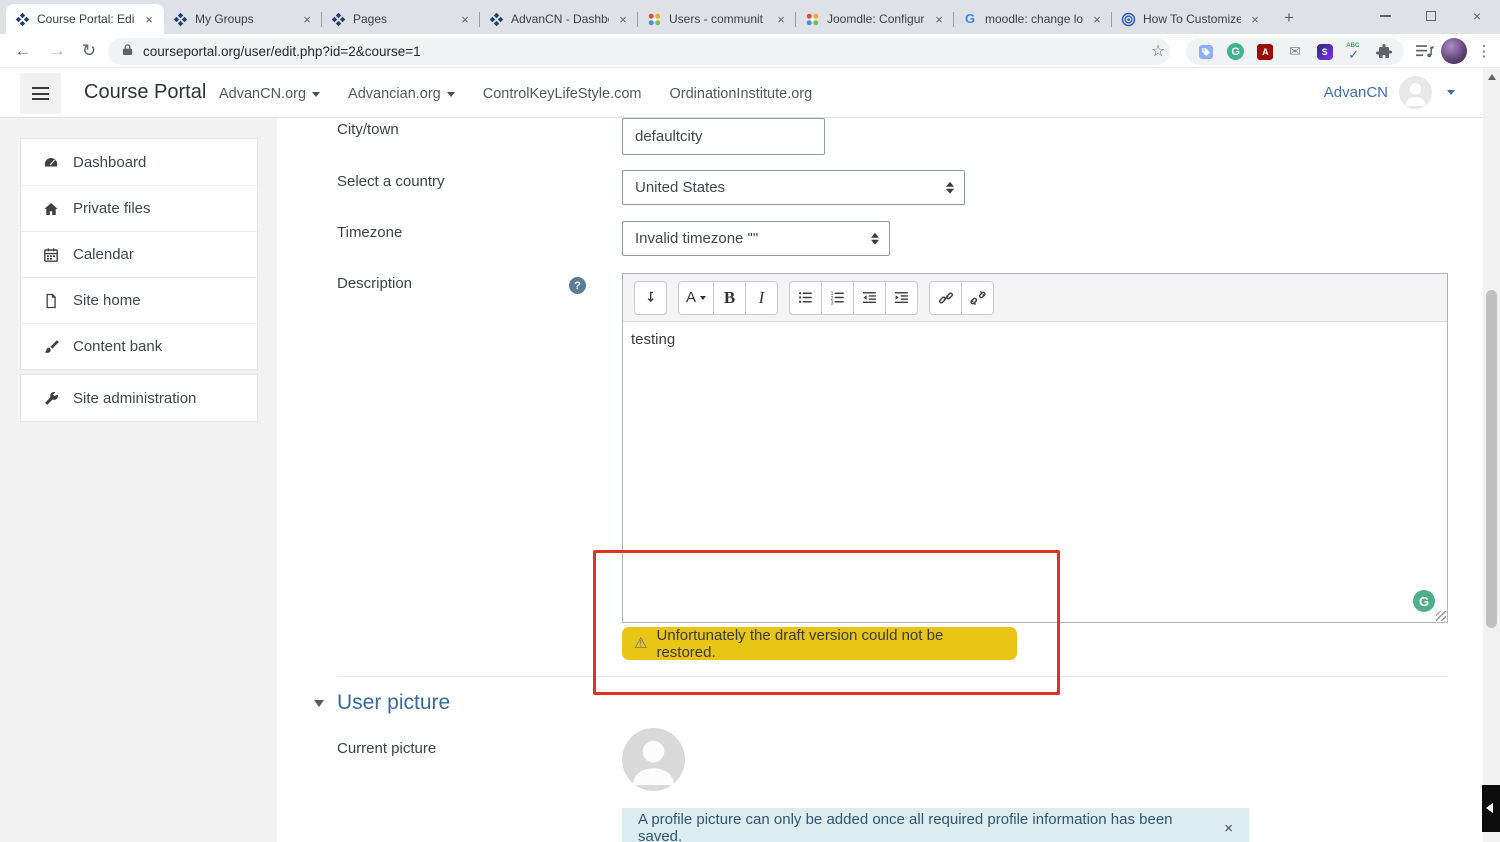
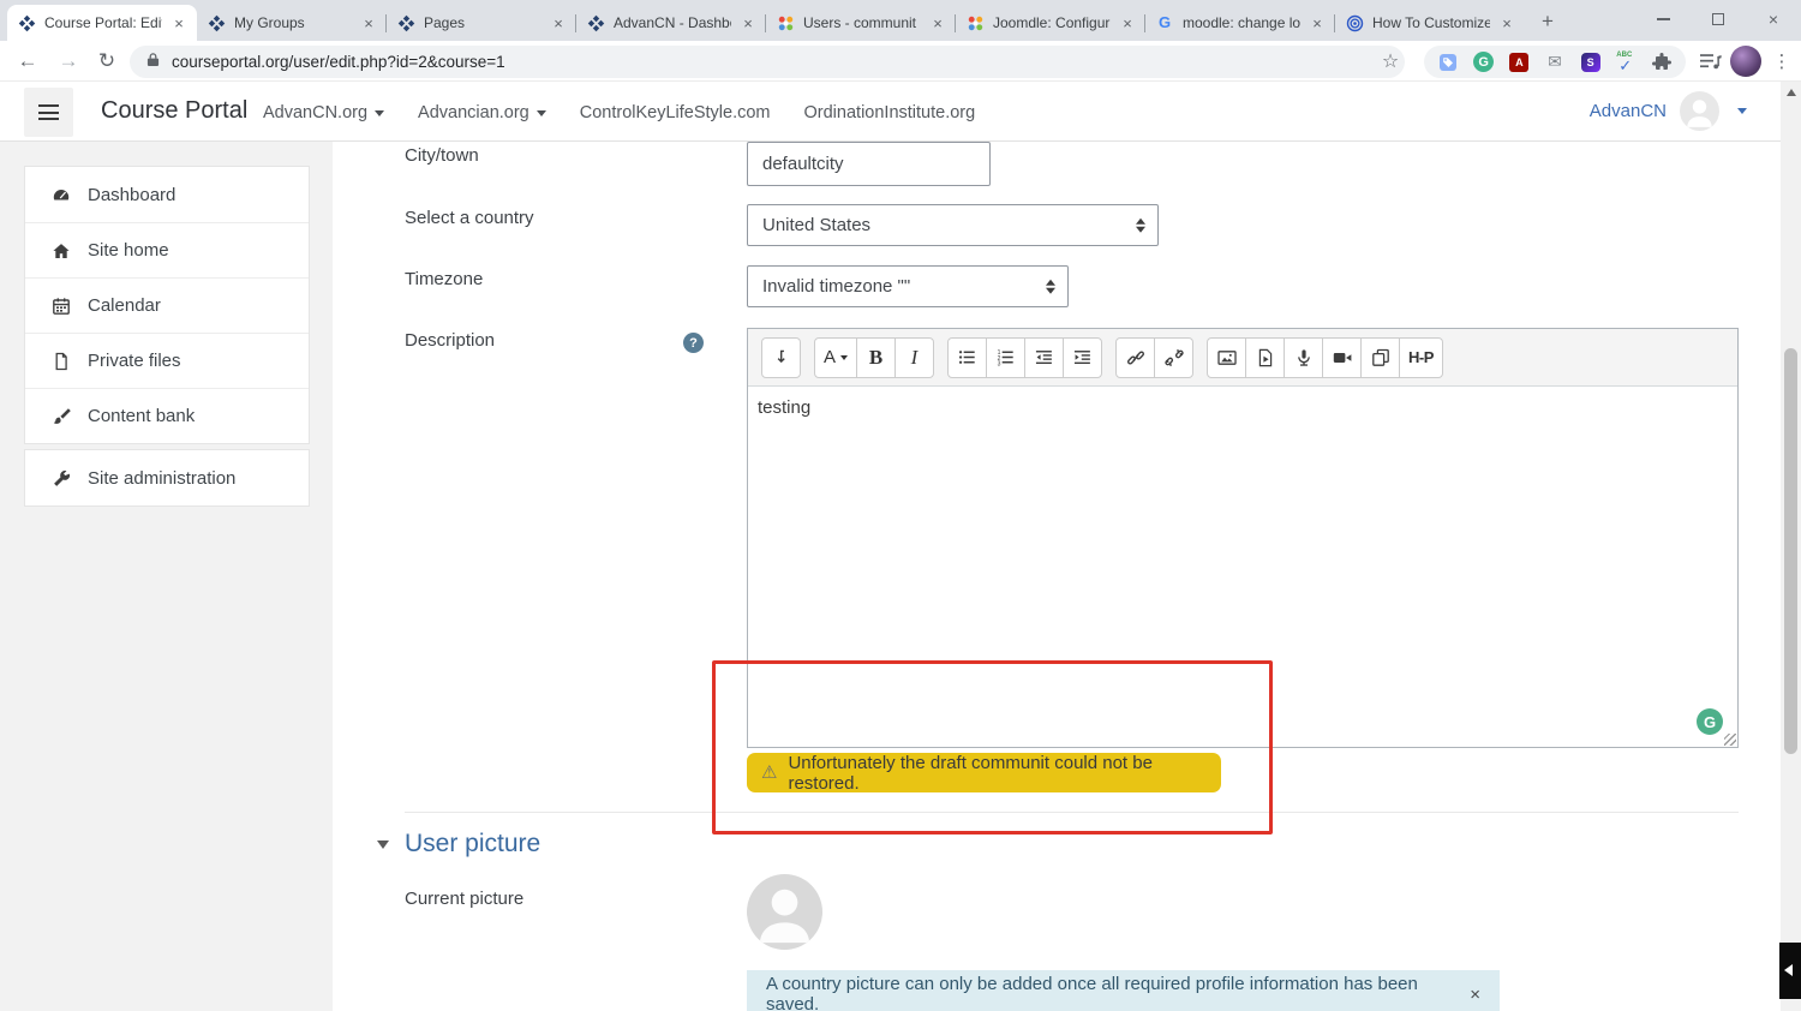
  Course Portal: Edi
  ×
  My Groups
  ×
  Pages
  ×
  AdvanCN - Dashb
  ×
  Users - communit
  ×
  Joomdle: Configur
  ×
  G
  moodle: change lo
  ×
  How To Customize
  ×
  +
  ×
  ←
  →
  ↻
  courseportal.org/user/edit.php?id=2&course=1
  ☆
  G
  A
  ✉
  S
  ✓
  ⋮
  Course Portal
  AdvanCN.org
  Advancian.org
  ControlKeyLifeStyle.com
  OrdinationInstitute.org
  AdvanCN
  Dashboard
- Private files
+ Site home
  Calendar
- Site home
+ Private files
  Content bank
  Site administration
  City/town
  defaultcity
  Select a country
  United States
  Timezone
  Invalid timezone ""
  Description
  ?
  A
  B
  I
+ H-P
  testing
  G
  ⚠
- Unfortunately the draft version could not be restored.
+ Unfortunately the draft communit could not be restored.
  User picture
  Current picture
- A profile picture can only be added once all required profile information has been saved.
+ A country picture can only be added once all required profile information has been saved.
  ×
